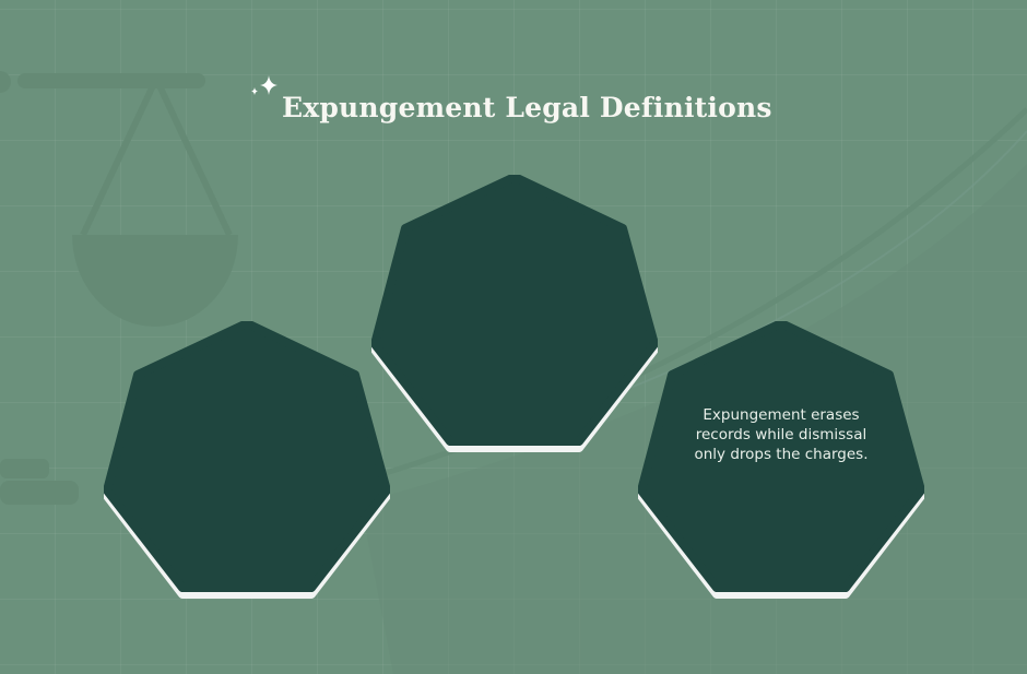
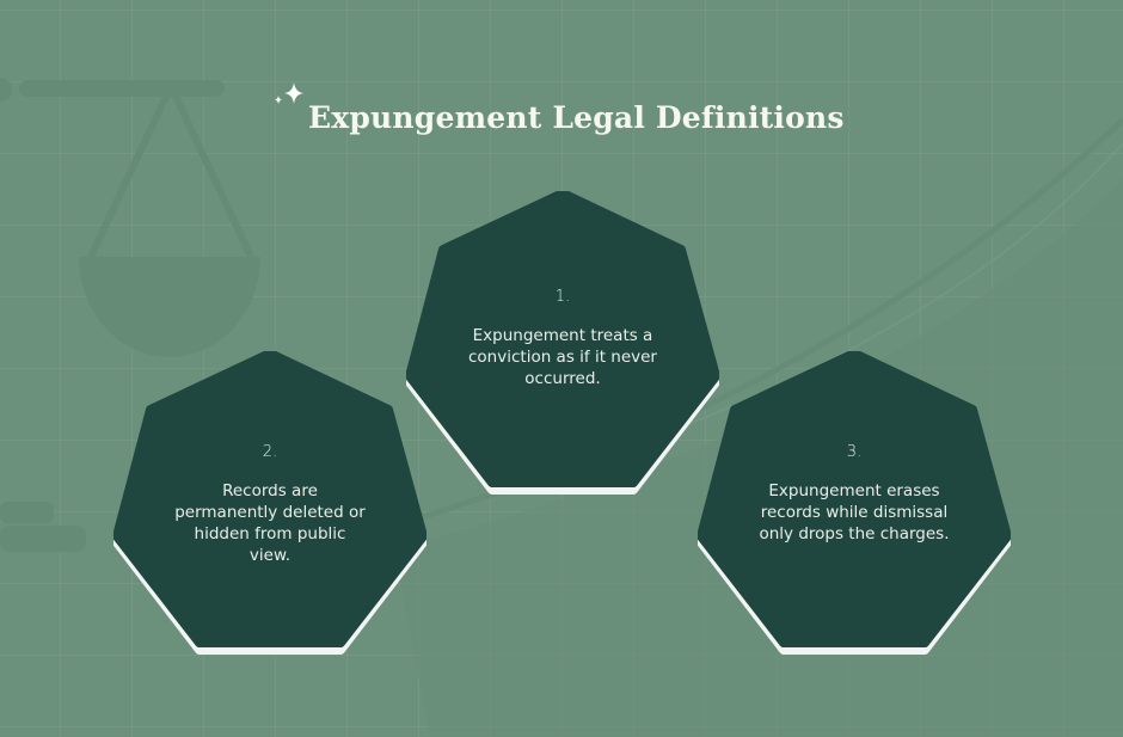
  Expungement Legal Definitions
+ 1.
+ Expungement treats a conviction as if it never occurred.
+ 2.
+ Records are permanently deleted or hidden from public view.
+ 3.
  Expungement erases records while dismissal only drops the charges.
